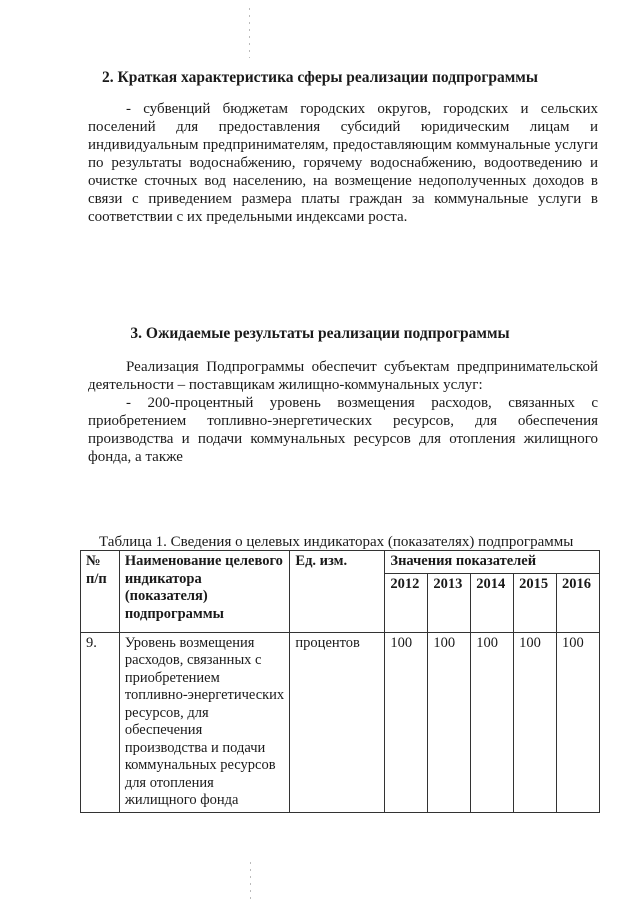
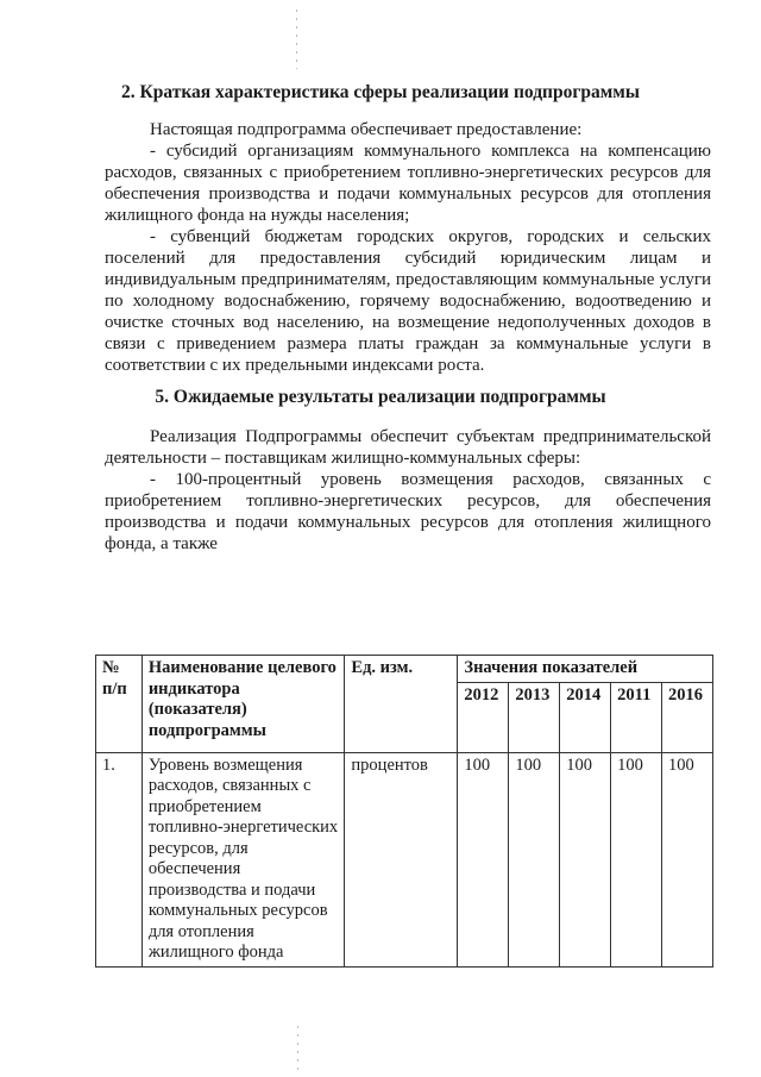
  2. Краткая характеристика сферы реализации подпрограммы
+ Настоящая подпрограмма обеспечивает предоставление:
+ - субсидий организациям коммунального комплекса на компенсацию расходов, связанных с приобретением топливно-энергетических ресурсов для обеспечения производства и подачи коммунальных ресурсов для отопления жилищного фонда на нужды населения;
- - субвенций бюджетам городских округов, городских и сельских поселений для предоставления субсидий юридическим лицам и индивидуальным предпринимателям, предоставляющим коммунальные услуги по результаты водоснабжению, горячему водоснабжению, водоотведению и очистке сточных вод населению, на возмещение недополученных доходов в связи с приведением размера платы граждан за коммунальные услуги в соответствии с их предельными индексами роста.
+ - субвенций бюджетам городских округов, городских и сельских поселений для предоставления субсидий юридическим лицам и индивидуальным предпринимателям, предоставляющим коммунальные услуги по холодному водоснабжению, горячему водоснабжению, водоотведению и очистке сточных вод населению, на возмещение недополученных доходов в связи с приведением размера платы граждан за коммунальные услуги в соответствии с их предельными индексами роста.
- 3. Ожидаемые результаты реализации подпрограммы
+ 5. Ожидаемые результаты реализации подпрограммы
- Реализация Подпрограммы обеспечит субъектам предпринимательской деятельности – поставщикам жилищно-коммунальных услуг:
+ Реализация Подпрограммы обеспечит субъектам предпринимательской деятельности – поставщикам жилищно-коммунальных сферы:
- - 200-процентный уровень возмещения расходов, связанных с приобретением топливно-энергетических ресурсов, для обеспечения производства и подачи коммунальных ресурсов для отопления жилищного фонда, а также
+ - 100-процентный уровень возмещения расходов, связанных с приобретением топливно-энергетических ресурсов, для обеспечения производства и подачи коммунальных ресурсов для отопления жилищного фонда, а также
- Таблица 1. Сведения о целевых индикаторах (показателях) подпрограммы
  № п/п	Наименование целевого индикатора (показателя) подпрограммы	Ед. изм.	Значения показателей
- 2012	2013	2014	2015	2016
+ 2012	2013	2014	2011	2016
- 9.	Уровень возмещения расходов, связанных с приобретением топливно-энергетических ресурсов, для обеспечения производства и подачи коммунальных ресурсов для отопления жилищного фонда	процентов	100	100	100	100	100
+ 1.	Уровень возмещения расходов, связанных с приобретением топливно-энергетических ресурсов, для обеспечения производства и подачи коммунальных ресурсов для отопления жилищного фонда	процентов	100	100	100	100	100
